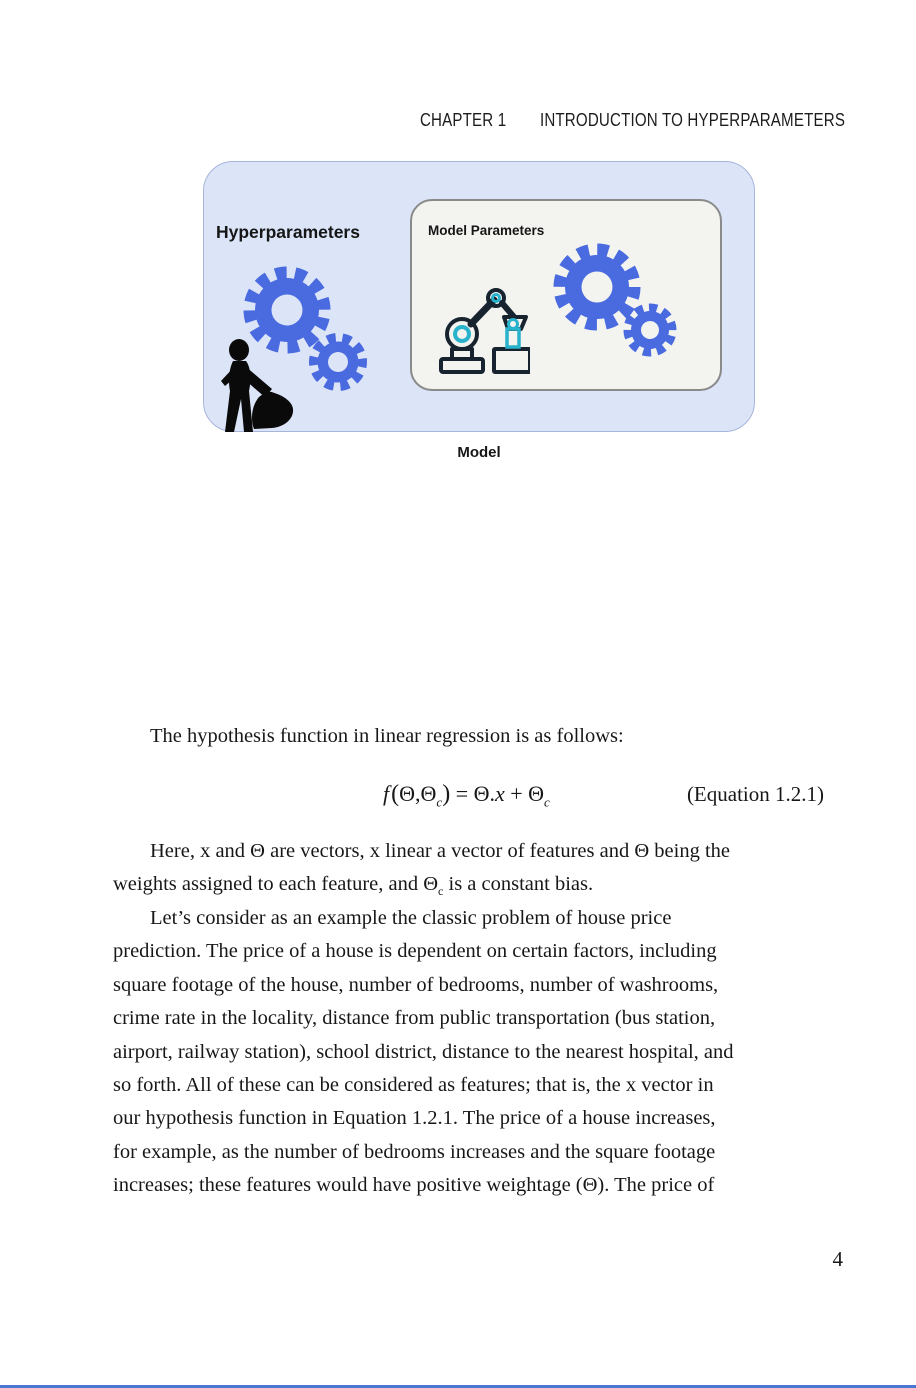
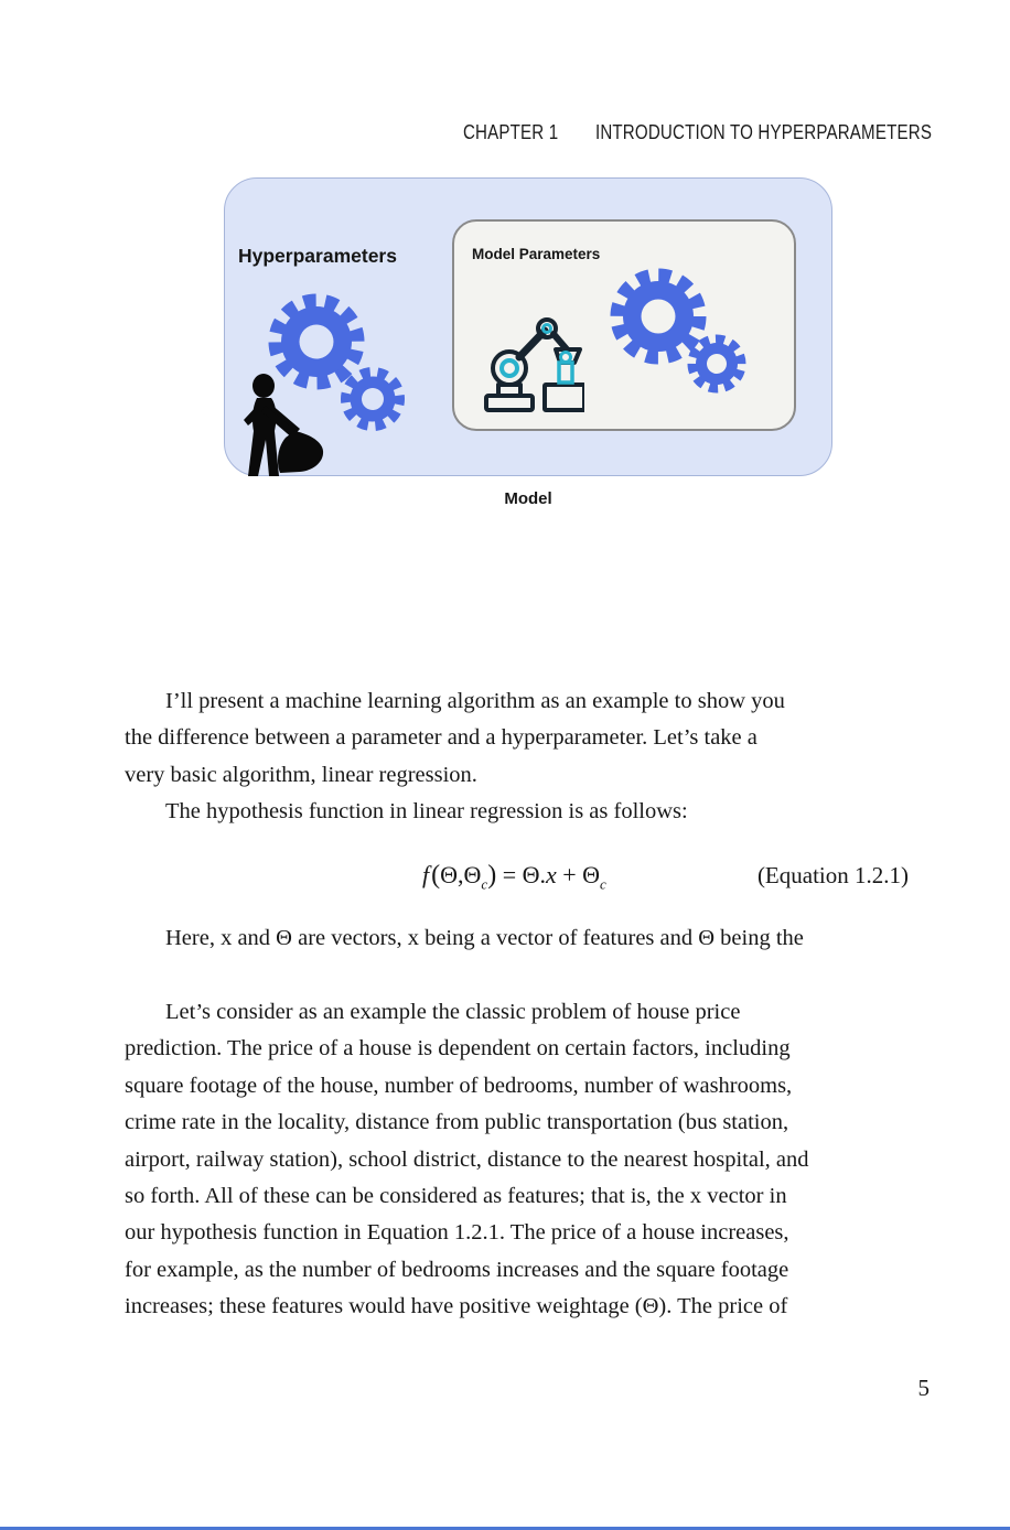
  CHAPTER 1 INTRODUCTION TO HYPERPARAMETERS
  Hyperparameters
  Model Parameters
  Model
+ I’ll present a machine learning algorithm as an example to show you
+ the difference between a parameter and a hyperparameter. Let’s take a
+ very basic algorithm, linear regression.
  The hypothesis function in linear regression is as follows:
  f(Θ,Θc) = Θ.x + Θc
  (Equation 1.2.1)
- Here, x and Θ are vectors, x linear a vector of features and Θ being the
+ Here, x and Θ are vectors, x being a vector of features and Θ being the
- weights assigned to each feature, and Θc is a constant bias.
  Let’s consider as an example the classic problem of house price
  prediction. The price of a house is dependent on certain factors, including
  square footage of the house, number of bedrooms, number of washrooms,
  crime rate in the locality, distance from public transportation (bus station,
  airport, railway station), school district, distance to the nearest hospital, and
  so forth. All of these can be considered as features; that is, the x vector in
  our hypothesis function in Equation 1.2.1. The price of a house increases,
  for example, as the number of bedrooms increases and the square footage
  increases; these features would have positive weightage (Θ). The price of
- 4
+ 5
